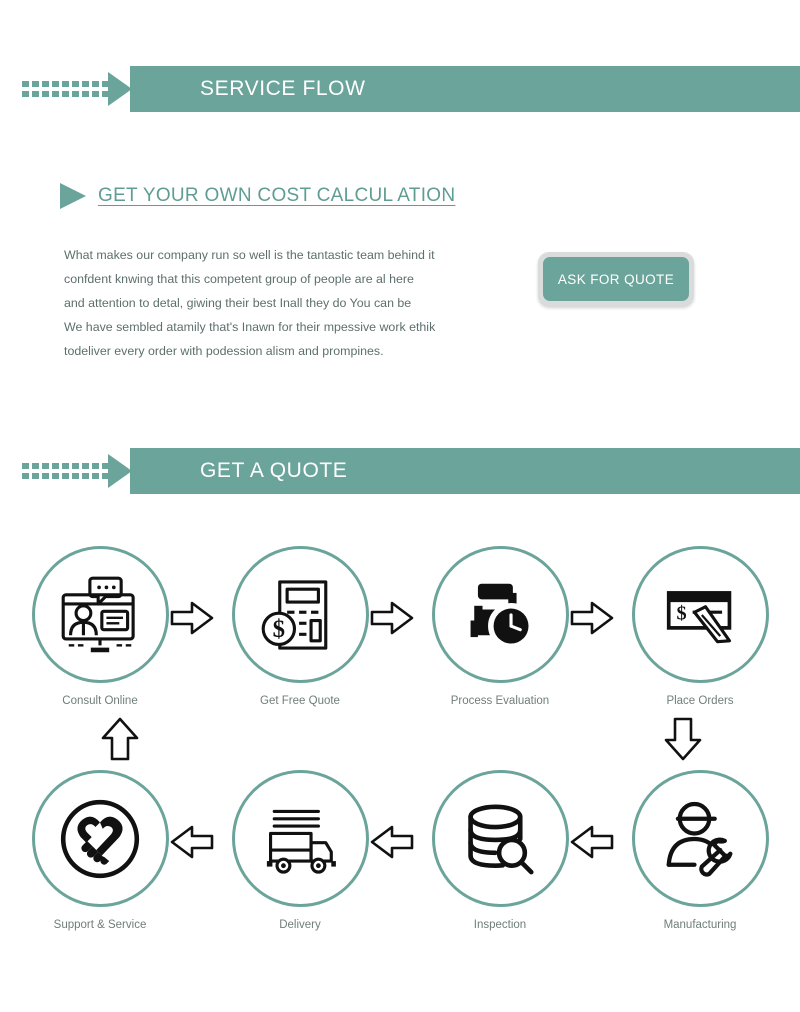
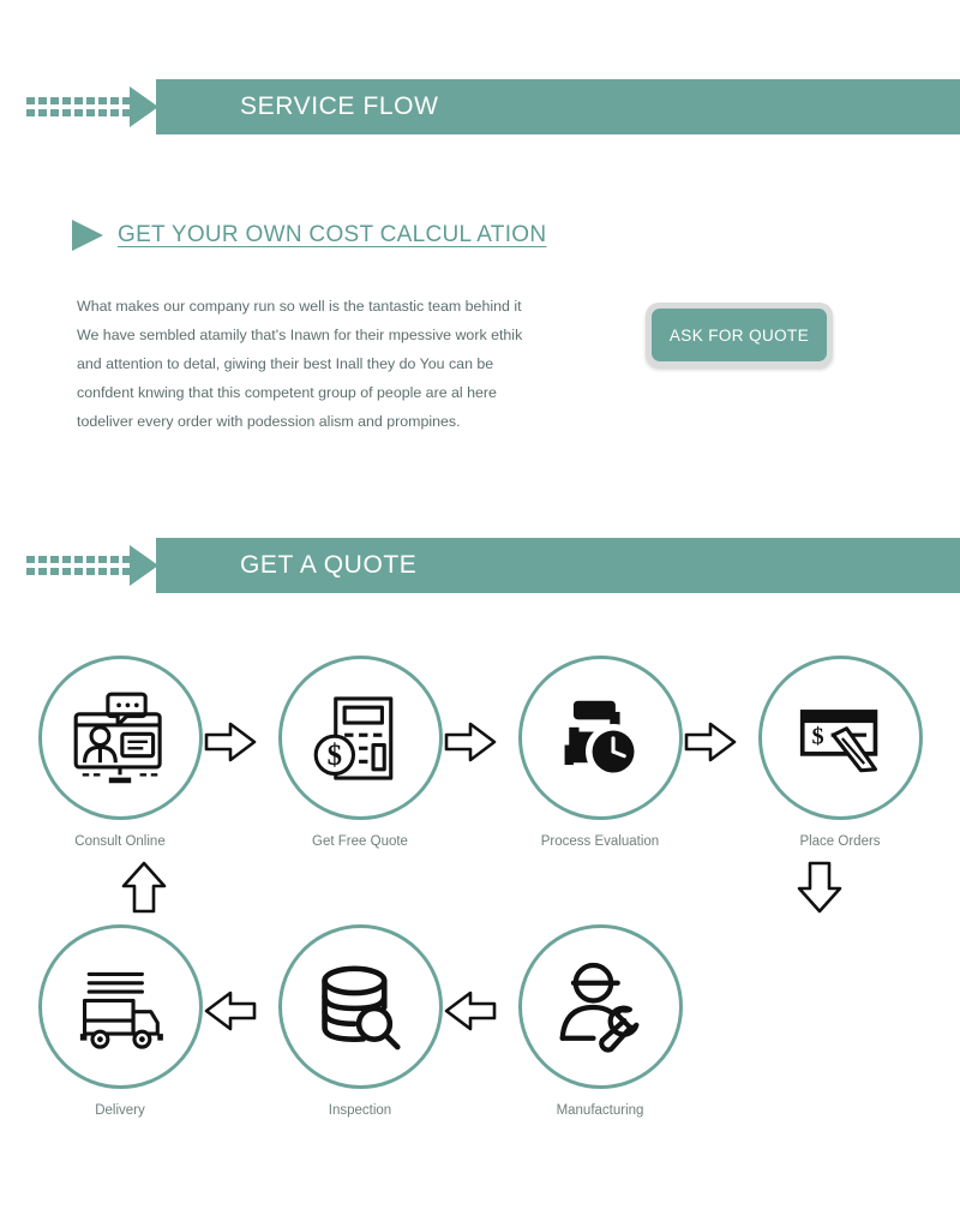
  SERVICE FLOW
  GET YOUR OWN COST CALCUL ATION
  What makes our company run so well is the tantastic team behind it
- confdent knwing that this competent group of people are al here
+ We have sembled atamily that's Inawn for their mpessive work ethik
  and attention to detal, giwing their best Inall they do You can be
- We have sembled atamily that's Inawn for their mpessive work ethik
+ confdent knwing that this competent group of people are al here
  todeliver every order with podession alism and prompines.
  ASK FOR QUOTE
  GET A QUOTE
  Consult Online
  $
  Get Free Quote
  Process Evaluation
  $
  Place Orders
- Support & Service
  Delivery
  Inspection
  Manufacturing
